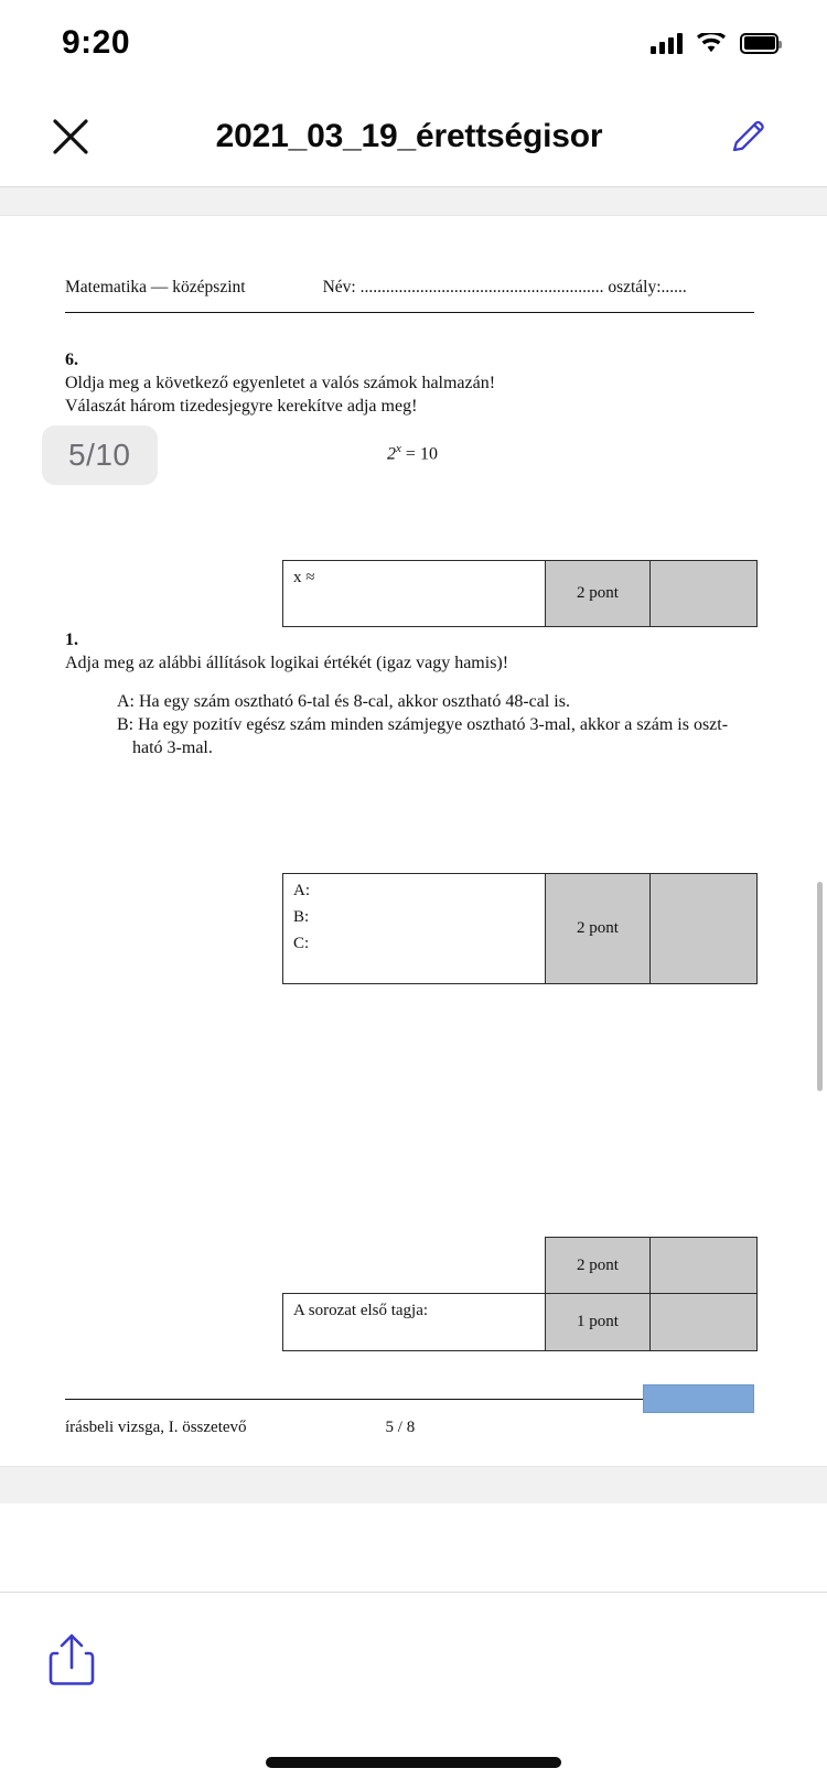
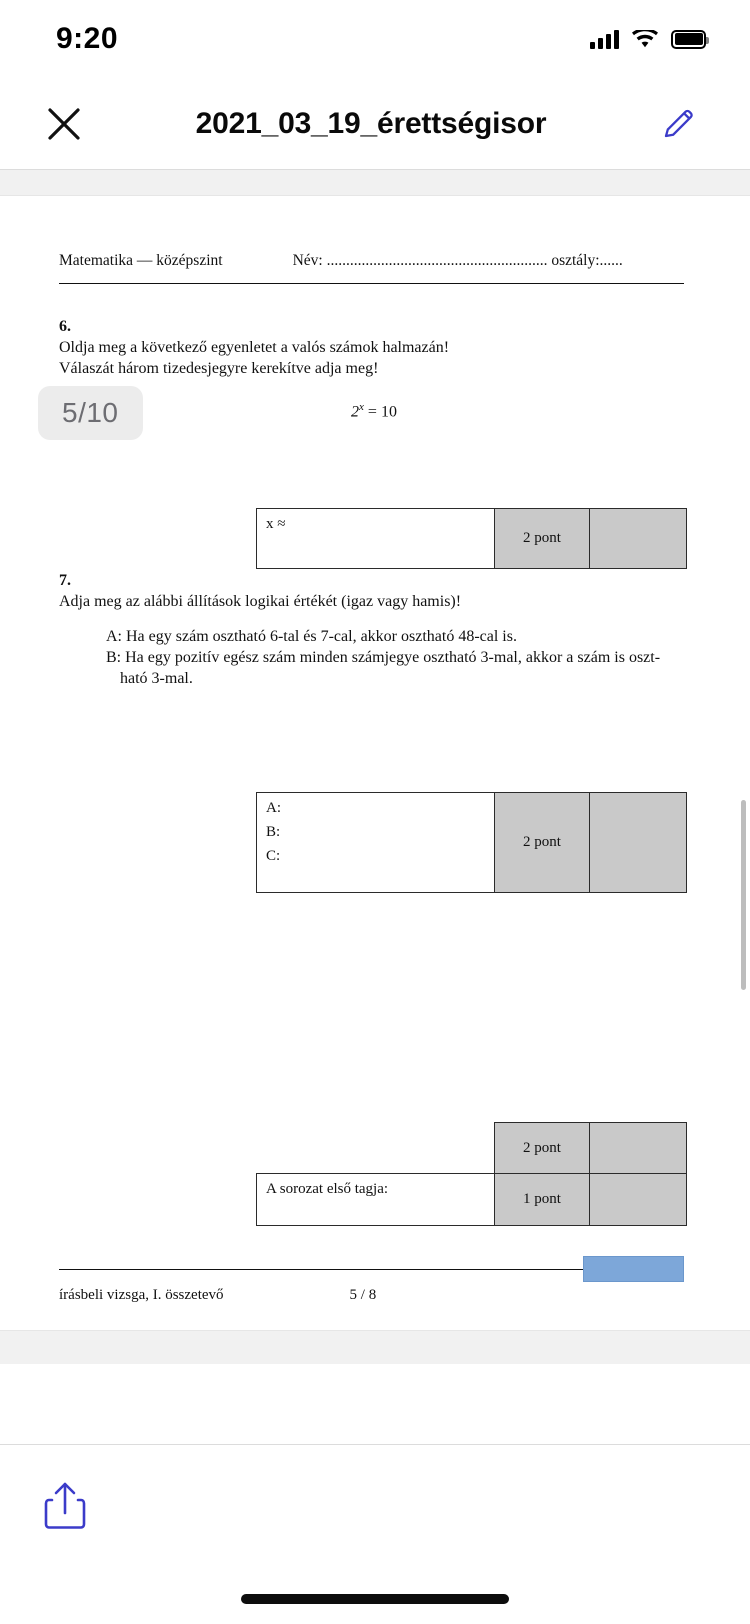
  9:20
  2021_03_19_érettségisor
  Matematika — középszint
  Név: ......................................................... osztály:......
  6.
  Oldja meg a következő egyenletet a valós számok halmazán!
  Válaszát három tizedesjegyre kerekítve adja meg!
  2x = 10
  x ≈	2 pont
- 1.
+ 7.
  Adja meg az alábbi állítások logikai értékét (igaz vagy hamis)!
- A: Ha egy szám osztható 6-tal és 8-cal, akkor osztható 48-cal is.
+ A: Ha egy szám osztható 6-tal és 7-cal, akkor osztható 48-cal is.
  B: Ha egy pozitív egész szám minden számjegye osztható 3-mal, akkor a szám is oszt-
  ható 3-mal.
  A: B: C:	2 pont
  	2 pont
  A sorozat első tagja:	1 pont
  írásbeli vizsga, I. összetevő
  5 / 8
  5/10
